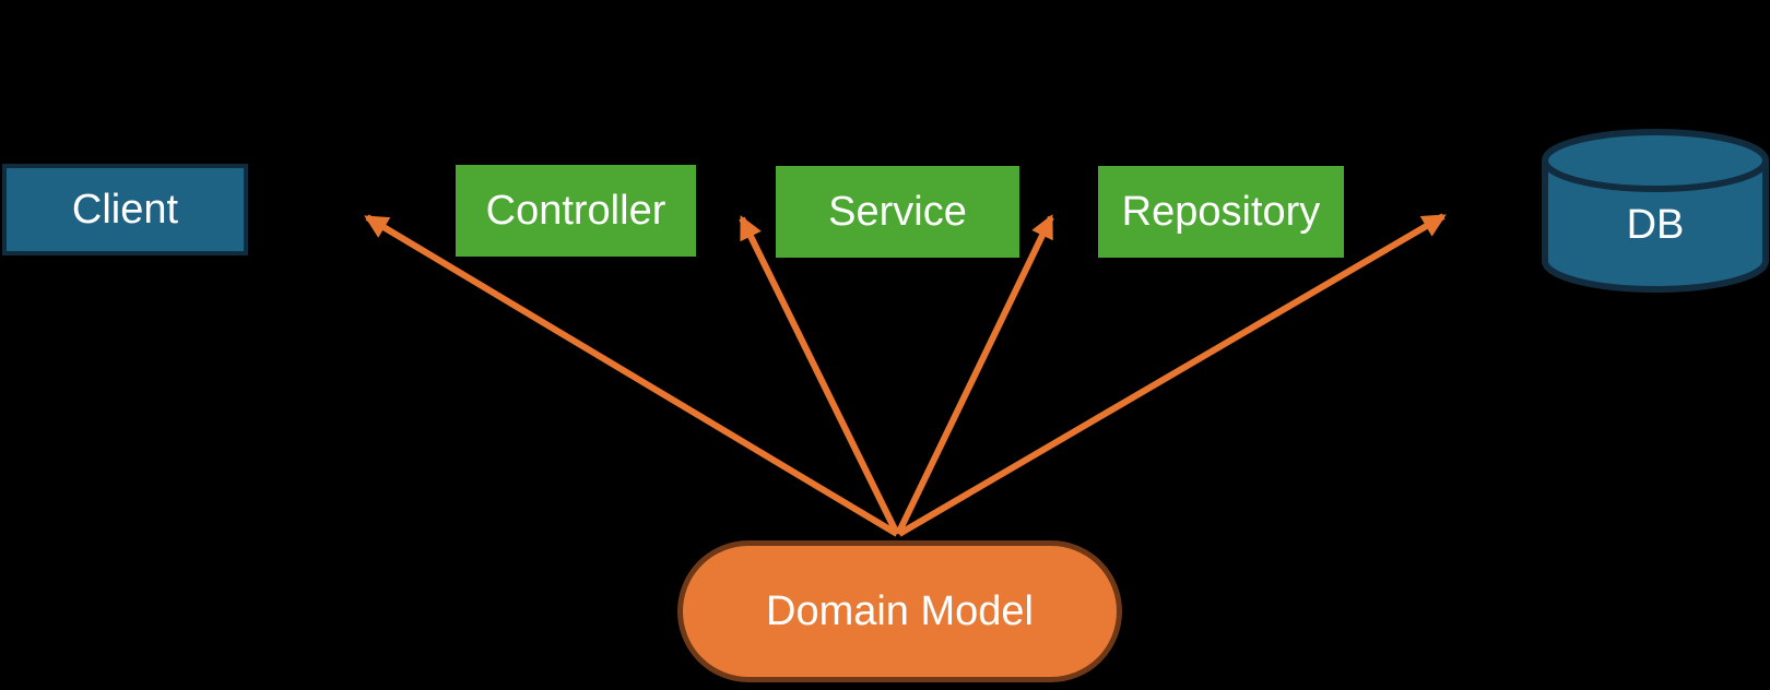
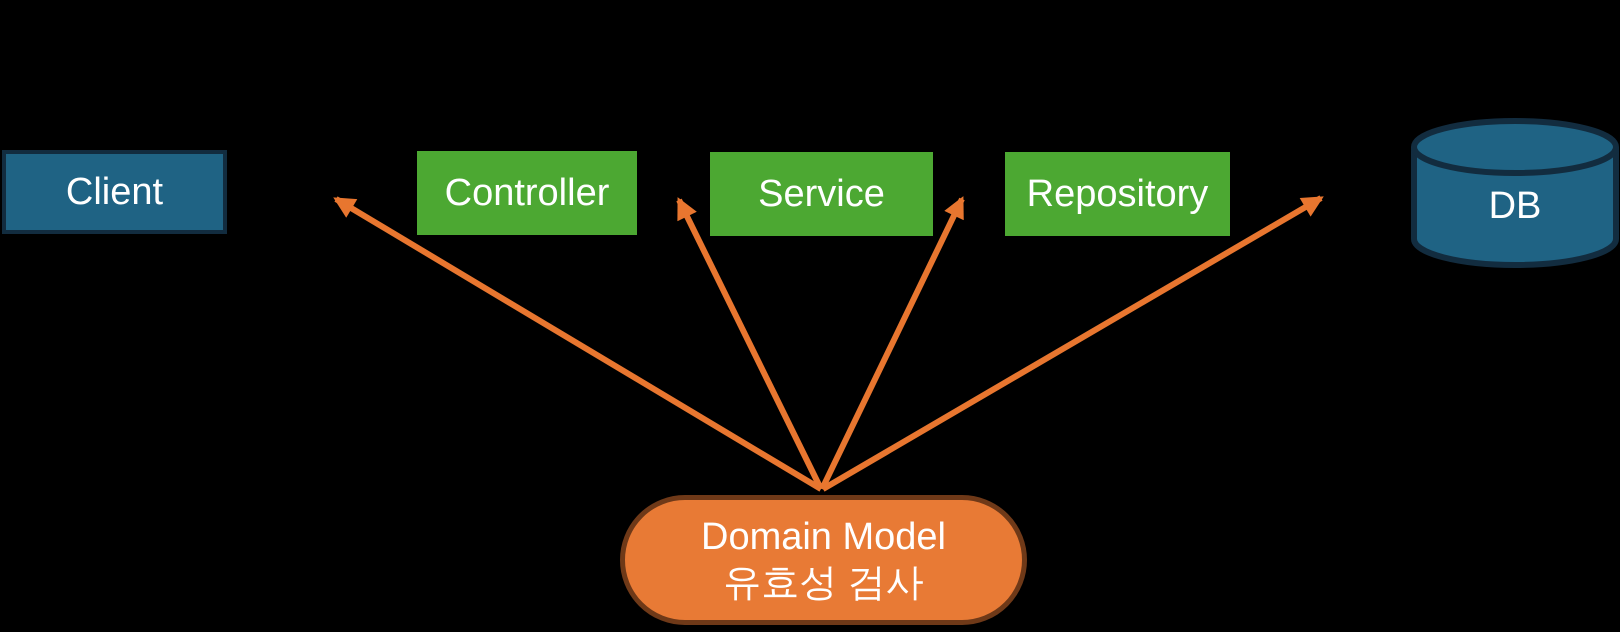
  Client
  Controller
  Service
  Repository
  DB
  Domain Model
+ 유효성 검사
